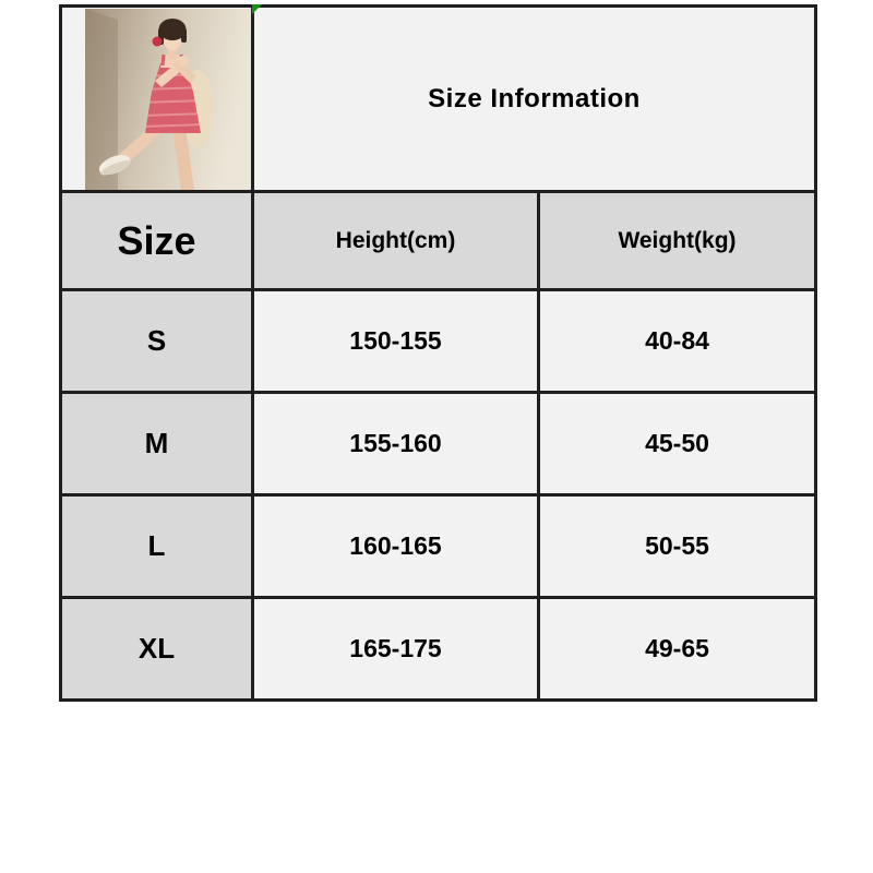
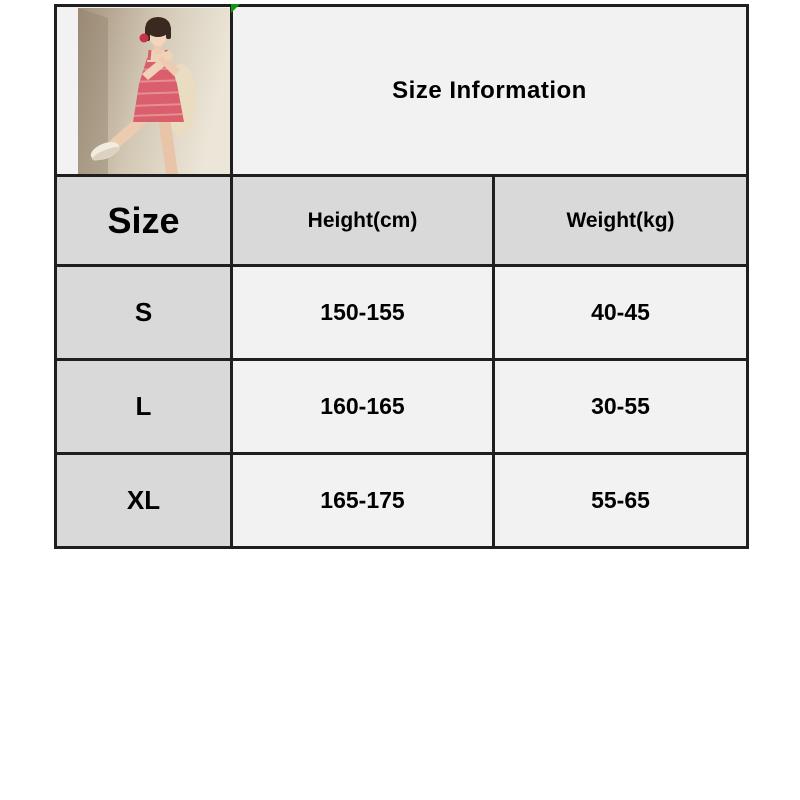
  	Size Information
  Size	Height(cm)	Weight(kg)
- S	150-155	40-84
+ S	150-155	40-45
- M	155-160	45-50
- L	160-165	50-55
+ L	160-165	30-55
- XL	165-175	49-65
+ XL	165-175	55-65
